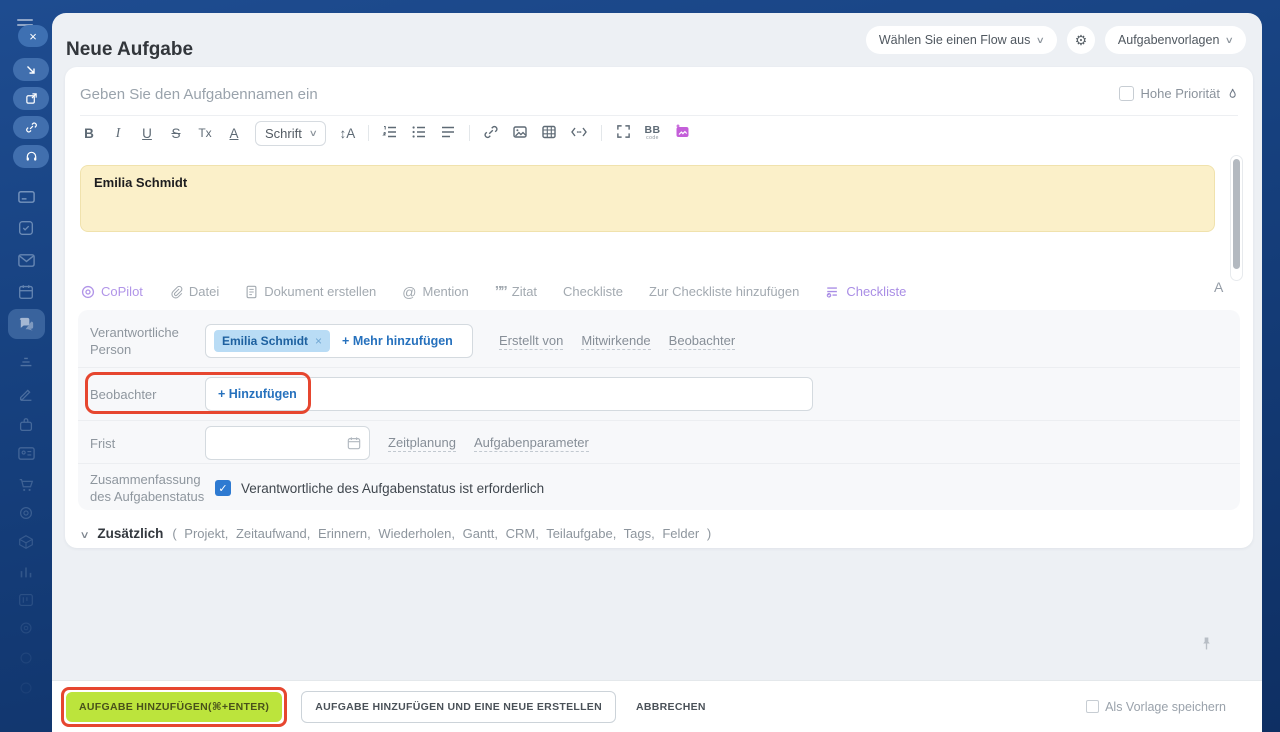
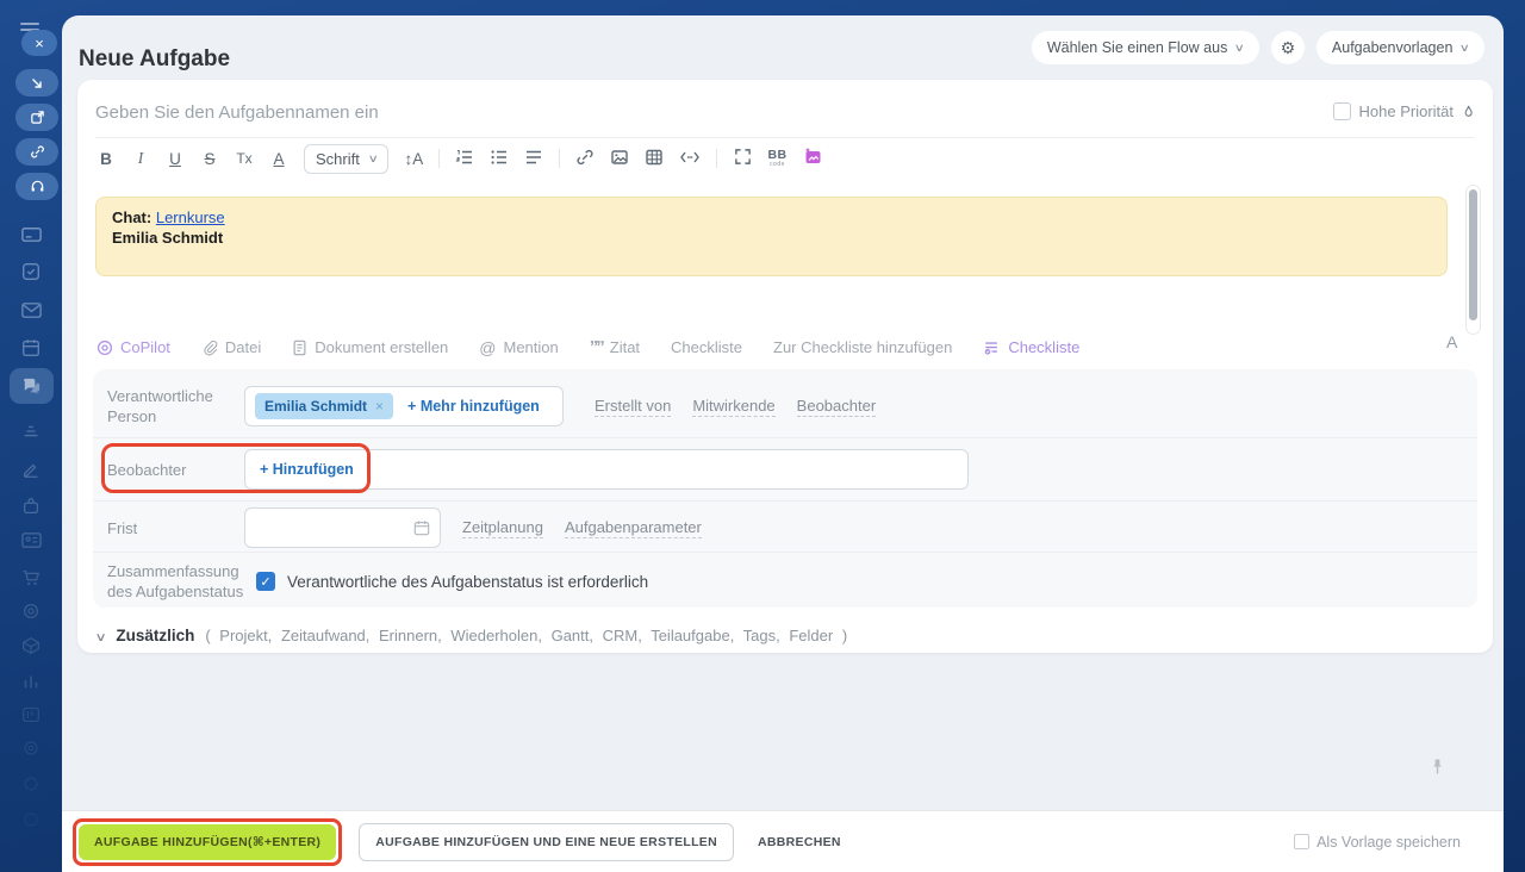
  ×
  Neue Aufgabe
  Wählen Sie einen Flow aus
  ∨
  ⚙
  Aufgabenvorlagen
  ∨
  Geben Sie den Aufgabennamen ein
  Hohe Priorität
  B
  I
  U
  S
  Tx
  A
  Schrift
  ∨
  ↕A
  BB
+ Chat: Lernkurse
  Emilia Schmidt
  A
  CoPilot
  Datei
  Dokument erstellen
  @
  Mention
  ””
  Zitat
  Checkliste
  Zur Checkliste hinzufügen
  Checkliste
  Verantwortliche Person
  Emilia Schmidt
  ×
  + Mehr hinzufügen
  Erstellt von
  Mitwirkende
  Beobachter
  Beobachter
  + Hinzufügen
  Frist
  Zeitplanung
  Aufgabenparameter
  Zusammenfassung des Aufgabenstatus
  ✓
  Verantwortliche des Aufgabenstatus ist erforderlich
  ∨
  Zusätzlich
  ( Projekt, Zeitaufwand, Erinnern, Wiederholen, Gantt, CRM, Teilaufgabe, Tags, Felder )
  AUFGABE HINZUFÜGEN(⌘+ENTER)
  AUFGABE HINZUFÜGEN UND EINE NEUE ERSTELLEN
  ABBRECHEN
  Als Vorlage speichern
